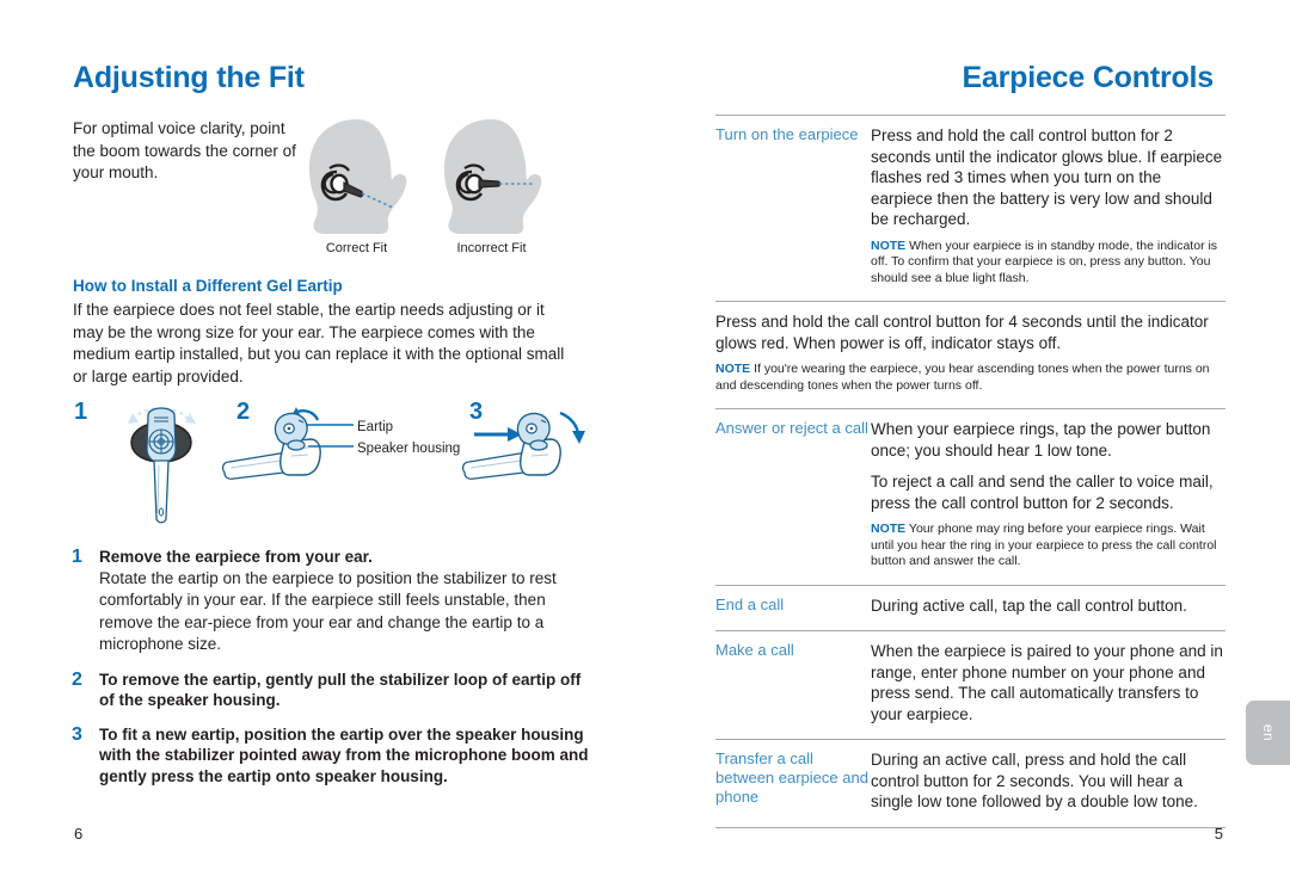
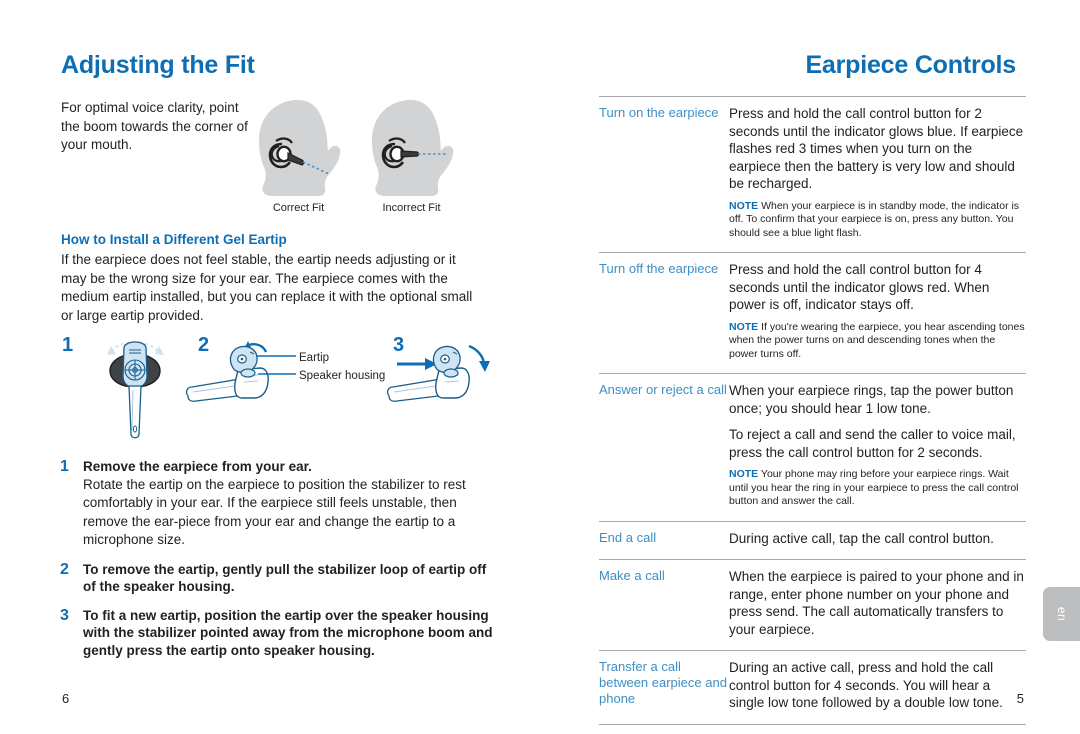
  Adjusting the Fit
  For optimal voice clarity, point the boom towards the corner of your mouth.
  Correct Fit
  Incorrect Fit
  How to Install a Different Gel Eartip
  If the earpiece does not feel stable, the eartip needs adjusting or it may be the wrong size for your ear. The earpiece comes with the medium eartip installed, but you can replace it with the optional small or large eartip provided.
  1
  2
  Eartip
  Speaker housing
  3
  1
  Remove the earpiece from your ear.
  Rotate the eartip on the earpiece to position the stabilizer to rest comfortably in your ear. If the earpiece still feels unstable, then remove the ear-piece from your ear and change the eartip to a microphone size.
  2
  To remove the eartip, gently pull the stabilizer loop of eartip off of the speaker housing.
  3
  To fit a new eartip, position the eartip over the speaker housing with the stabilizer pointed away from the microphone boom and gently press the eartip onto speaker housing.
  6
  Earpiece Controls
  Turn on the earpiece
  Press and hold the call control button for 2 seconds until the indicator glows blue. If earpiece flashes red 3 times when you turn on the earpiece then the battery is very low and should be recharged.
  NOTE When your earpiece is in standby mode, the indicator is off. To confirm that your earpiece is on, press any button. You should see a blue light flash.
+ Turn off the earpiece
  Press and hold the call control button for 4 seconds until the indicator glows red. When power is off, indicator stays off.
  NOTE If you're wearing the earpiece, you hear ascending tones when the power turns on and descending tones when the power turns off.
  Answer or reject a call
  When your earpiece rings, tap the power button once; you should hear 1 low tone.
  To reject a call and send the caller to voice mail, press the call control button for 2 seconds.
  NOTE Your phone may ring before your earpiece rings. Wait until you hear the ring in your earpiece to press the call control button and answer the call.
  End a call
  During active call, tap the call control button.
  Make a call
  When the earpiece is paired to your phone and in range, enter phone number on your phone and press send. The call automatically transfers to your earpiece.
  Transfer a call between earpiece and phone
- During an active call, press and hold the call control button for 2 seconds. You will hear a single low tone followed by a double low tone.
+ During an active call, press and hold the call control button for 4 seconds. You will hear a single low tone followed by a double low tone.
  5
